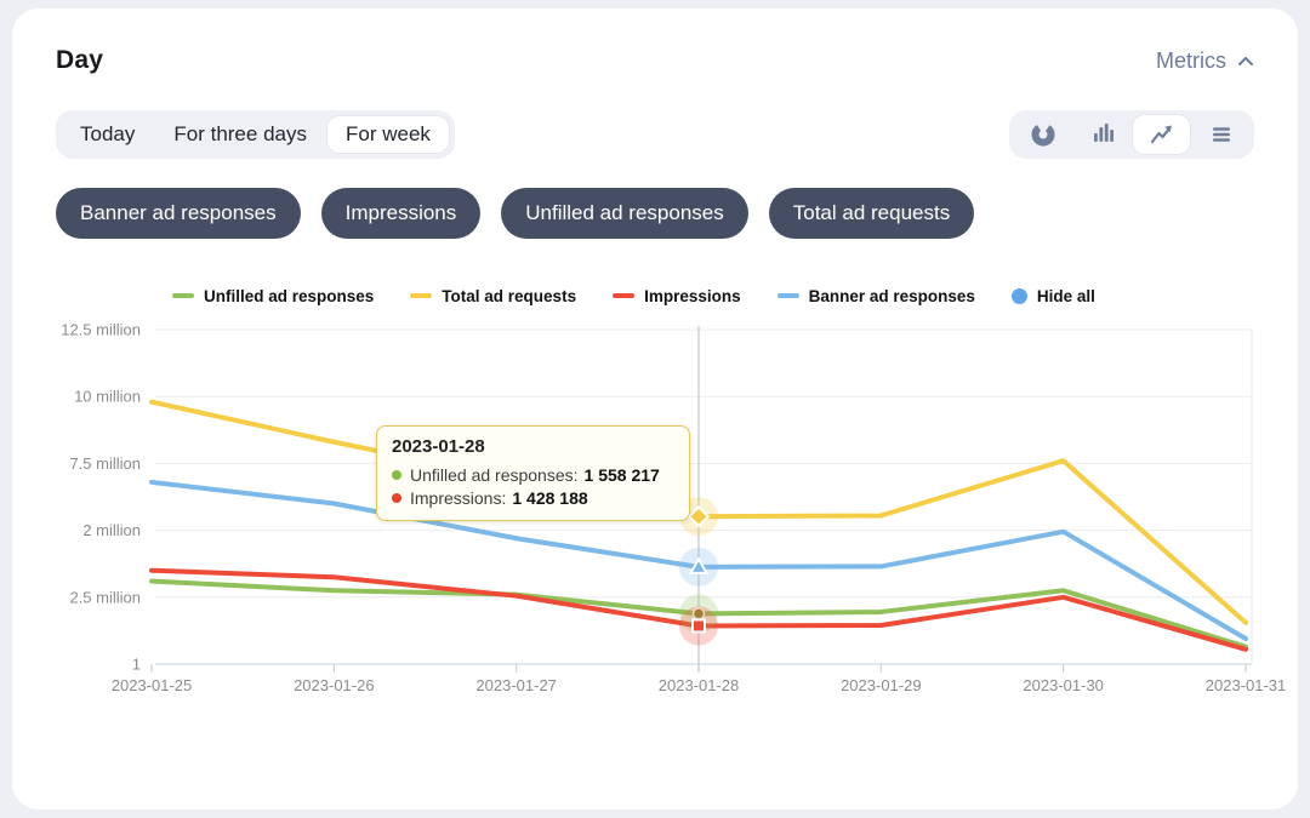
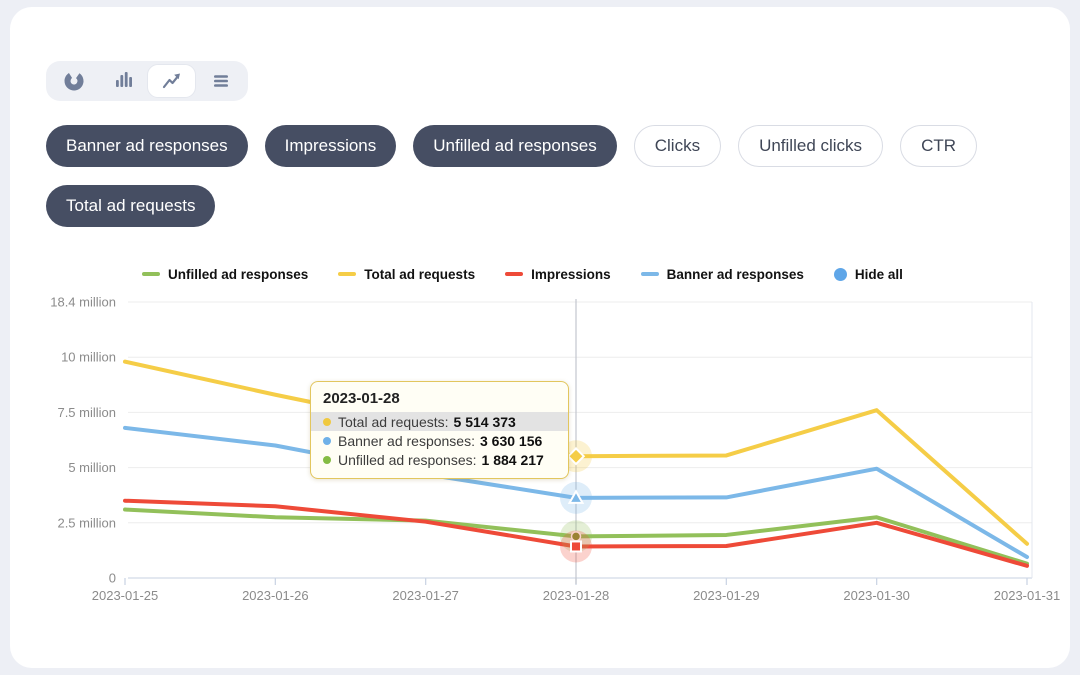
- Day
- Metrics
- Today
- For three days
- For week
  Banner ad responses
  Impressions
  Unfilled ad responses
+ Clicks
+ Unfilled clicks
+ CTR
  Total ad requests
  Unfilled ad responses
  Total ad requests
  Impressions
  Banner ad responses
  Hide all
- 1
+ 0
  2.5 million
- 2 million
+ 5 million
  7.5 million
  10 million
- 12.5 million
+ 18.4 million
  2023-01-25
  2023-01-26
  2023-01-27
  2023-01-28
  2023-01-29
  2023-01-30
  2023-01-31
  2023-01-28
+ Total ad requests:
+ 5 514 373
+ Banner ad responses:
+ 3 630 156
  Unfilled ad responses:
- 1 558 217
+ 1 884 217
- Impressions:
- 1 428 188
